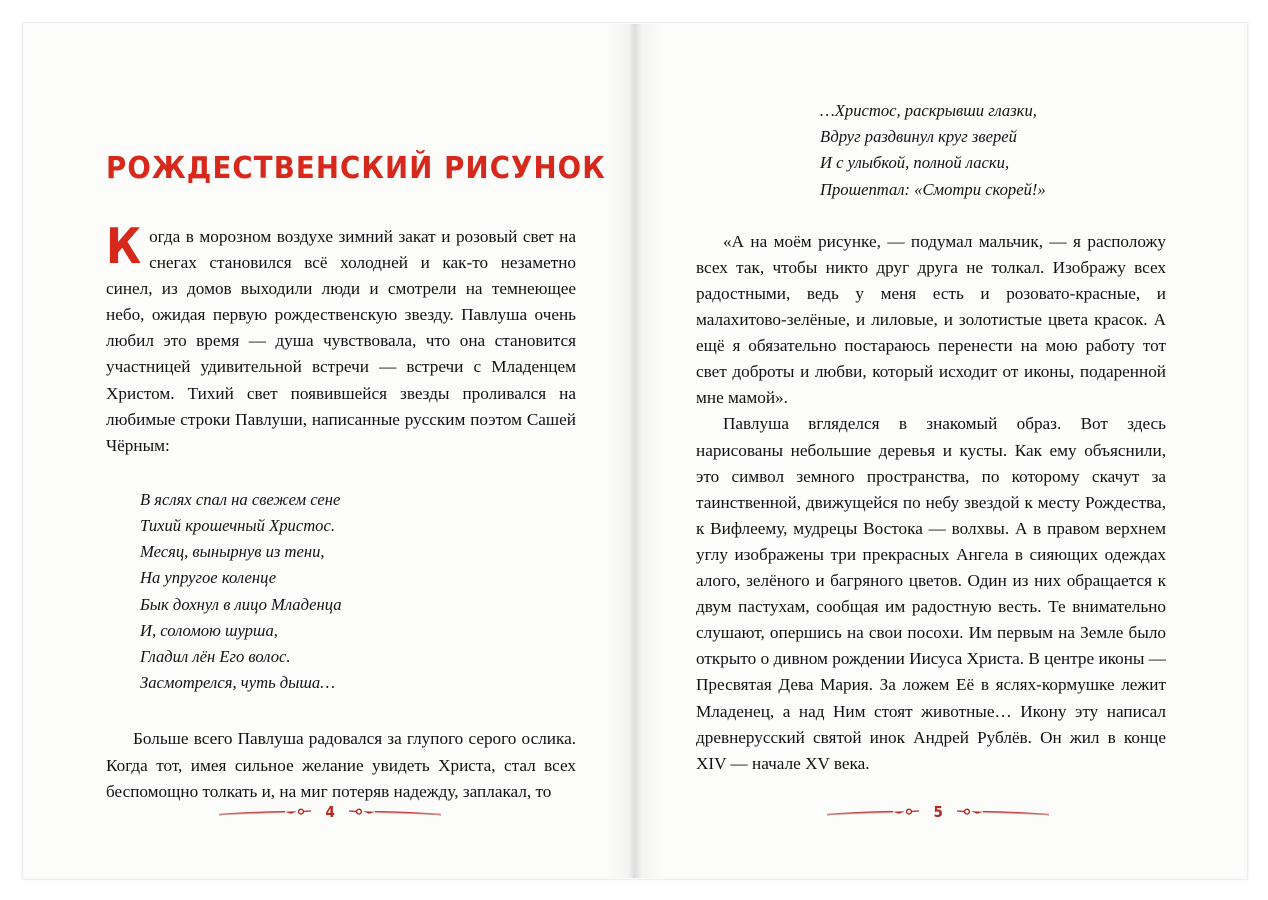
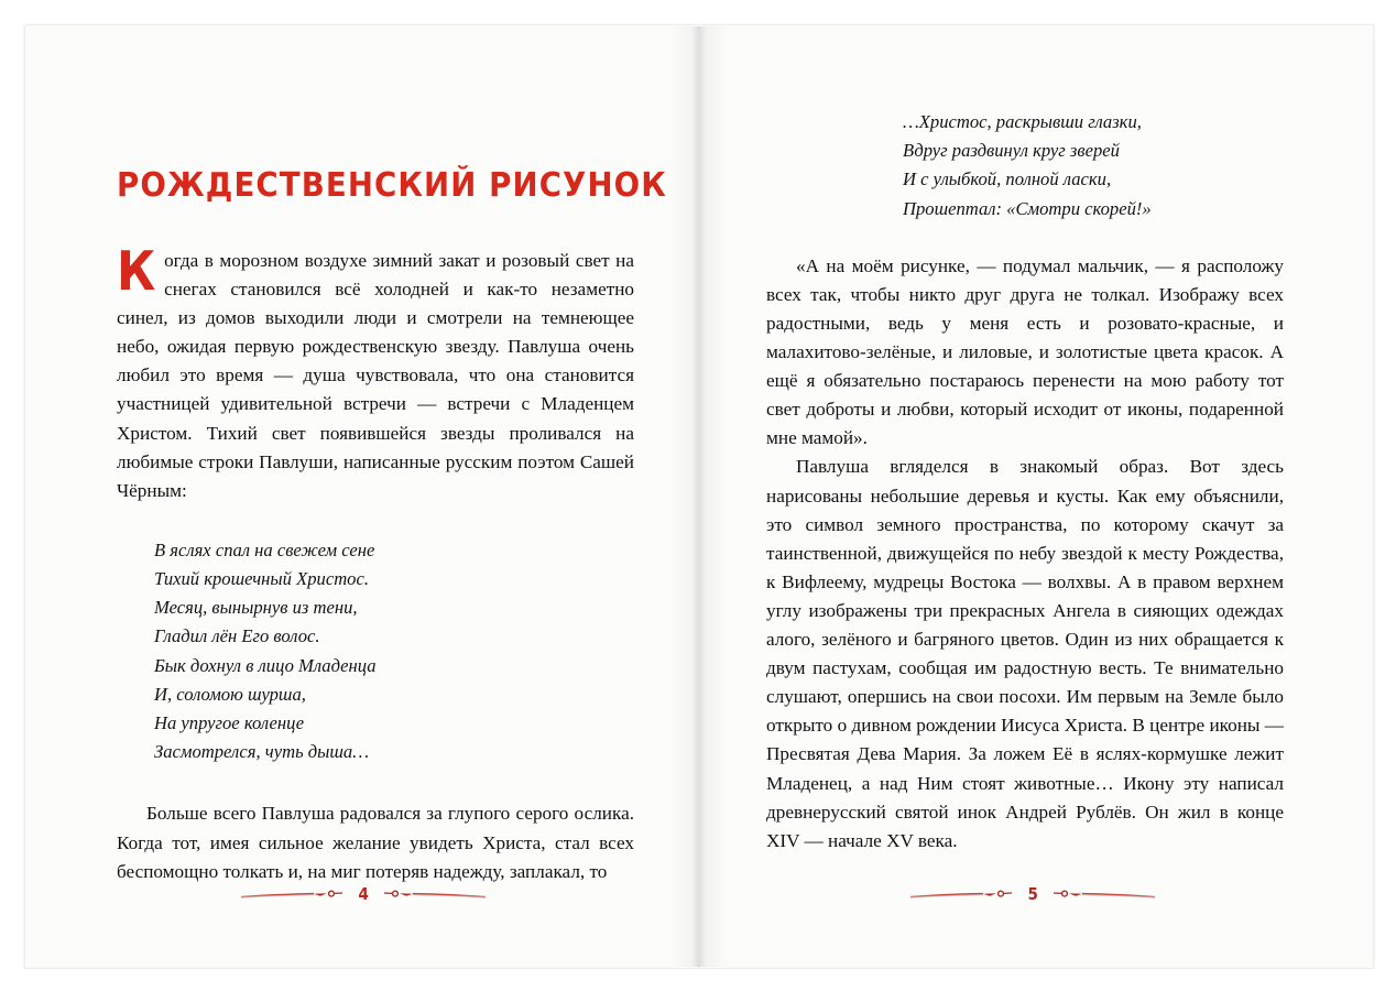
  РОЖДЕСТВЕНСКИЙ РИСУНОК
  К
  огда в морозном воздухе зимний закат и розовый свет на снегах становился всё холодней и как-то незаметно синел, из домов выходили люди и смотрели на темнеющее небо, ожидая первую рождественскую звезду. Павлуша очень любил это время — душа чувствовала, что она становится участницей удивительной встречи — встречи с Младенцем Христом. Тихий свет появившейся звезды проливался на любимые строки Павлуши, написанные русским поэтом Сашей Чёрным:
  В яслях спал на свежем сене
  Тихий крошечный Христос.
  Месяц, вынырнув из тени,
- На упругое коленце
+ Гладил лён Его волос.
  Бык дохнул в лицо Младенца
  И, соломою шурша,
- Гладил лён Его волос.
+ На упругое коленце
  Засмотрелся, чуть дыша…
  Больше всего Павлуша радовался за глупого серого ослика. Когда тот, имея сильное желание увидеть Христа, стал всех беспомощно толкать и, на миг потеряв надежду, заплакал, то
  4
  …Христос, раскрывши глазки,
  Вдруг раздвинул круг зверей
  И с улыбкой, полной ласки,
  Прошептал: «Смотри скорей!»
  «А на моём рисунке, — подумал мальчик, — я расположу всех так, чтобы никто друг друга не толкал. Изображу всех радостными, ведь у меня есть и розовато-красные, и малахитово-зелёные, и лиловые, и золотистые цвета красок. А ещё я обязательно постараюсь перенести на мою работу тот свет доброты и любви, который исходит от иконы, подаренной мне мамой».
  Павлуша вгляделся в знакомый образ. Вот здесь нарисованы небольшие деревья и кусты. Как ему объяснили, это символ земного пространства, по которому скачут за таинственной, движущейся по небу звездой к месту Рождества, к Вифлеему, мудрецы Востока — волхвы. А в правом верхнем углу изображены три прекрасных Ангела в сияющих одеждах алого, зелёного и багряного цветов. Один из них обращается к двум пастухам, сообщая им радостную весть. Те внимательно слушают, опершись на свои посохи. Им первым на Земле было открыто о дивном рождении Иисуса Христа. В центре иконы — Пресвятая Дева Мария. За ложем Её в яслях-кормушке лежит Младенец, а над Ним стоят животные… Икону эту написал древнерусский святой инок Андрей Рублёв. Он жил в конце XIV — начале XV века.
  5
